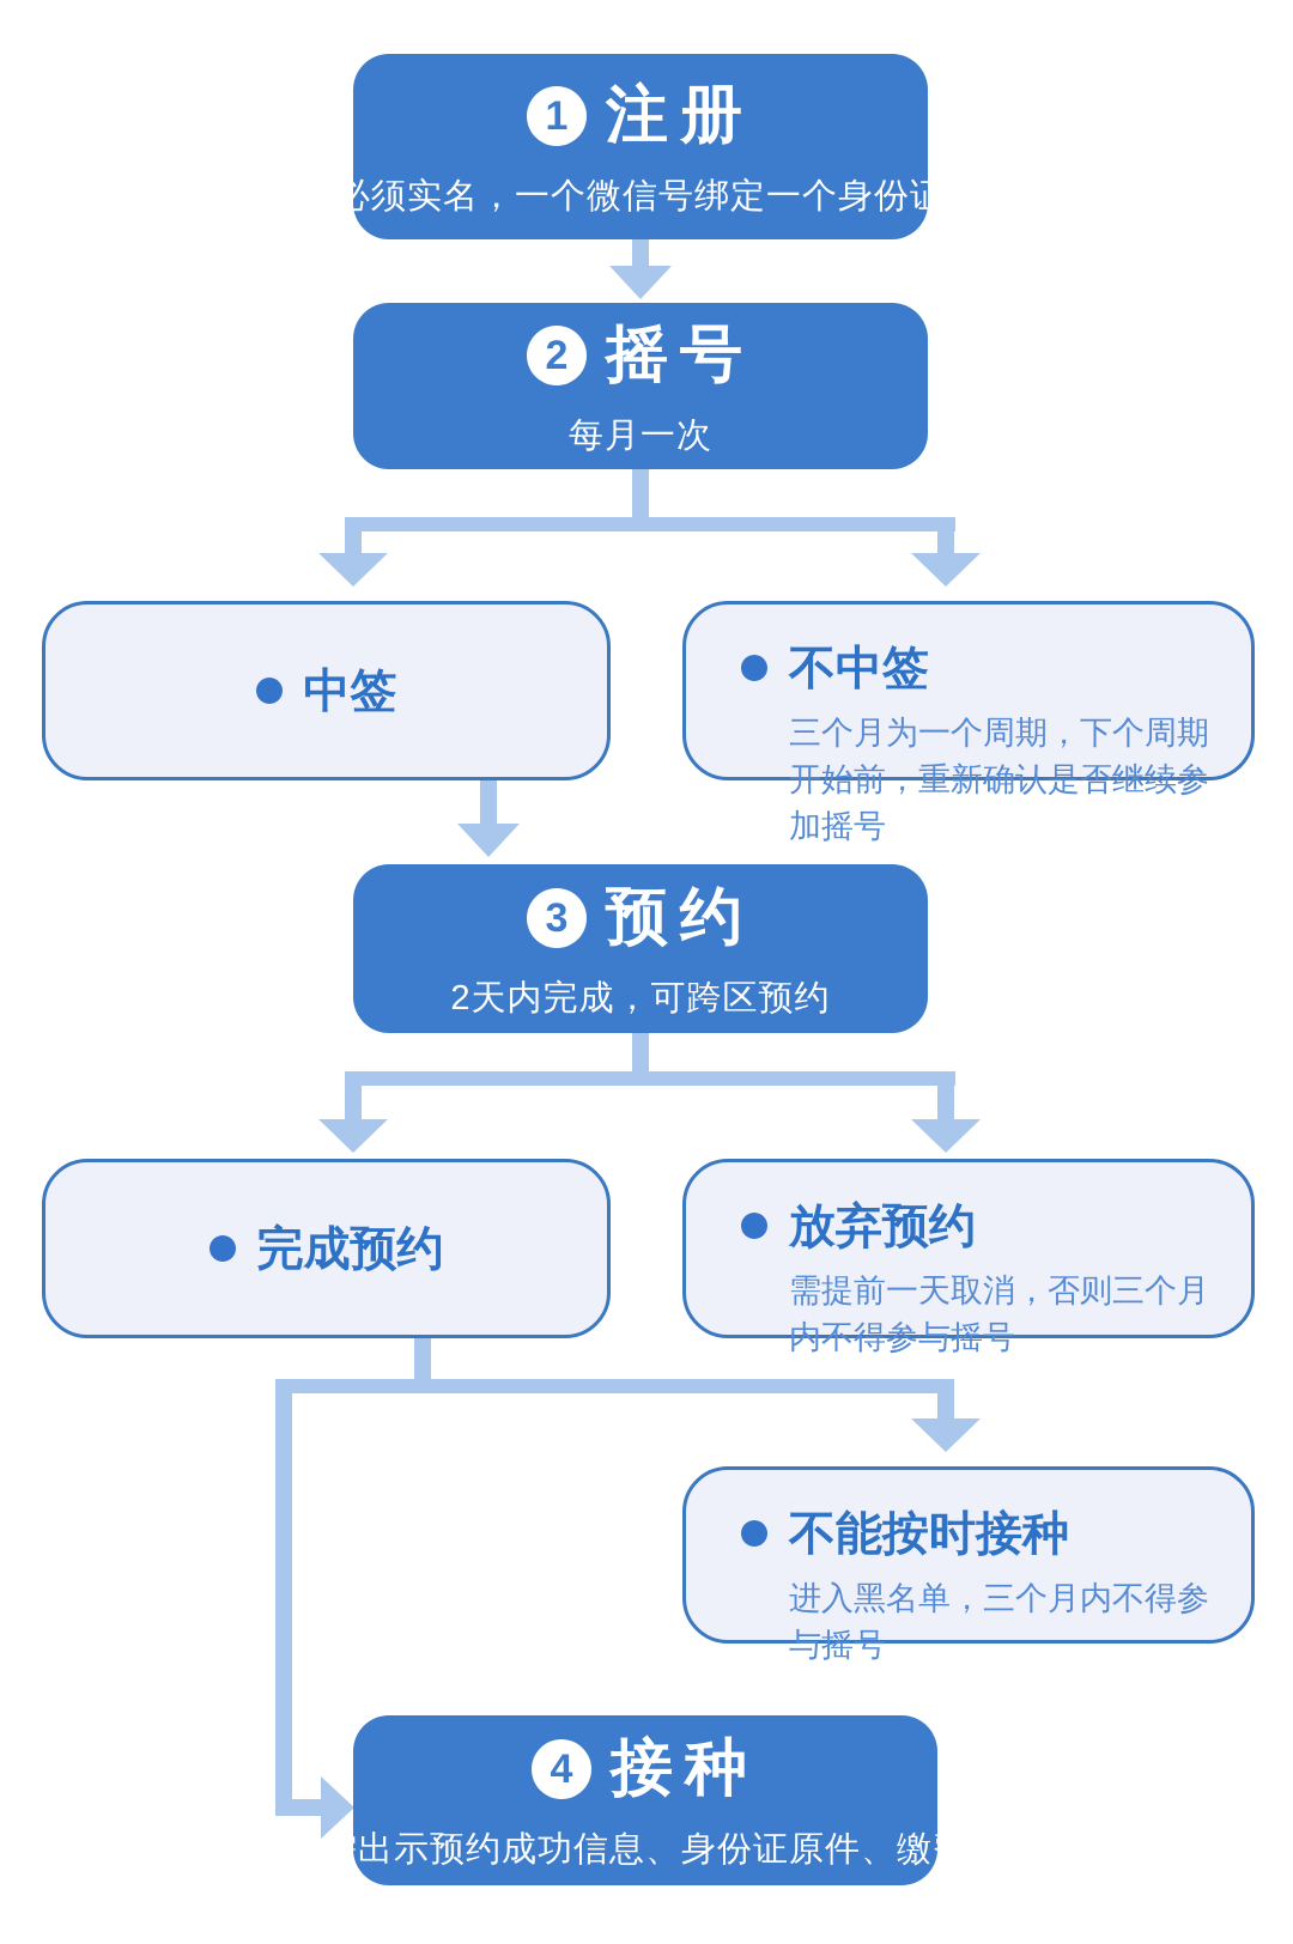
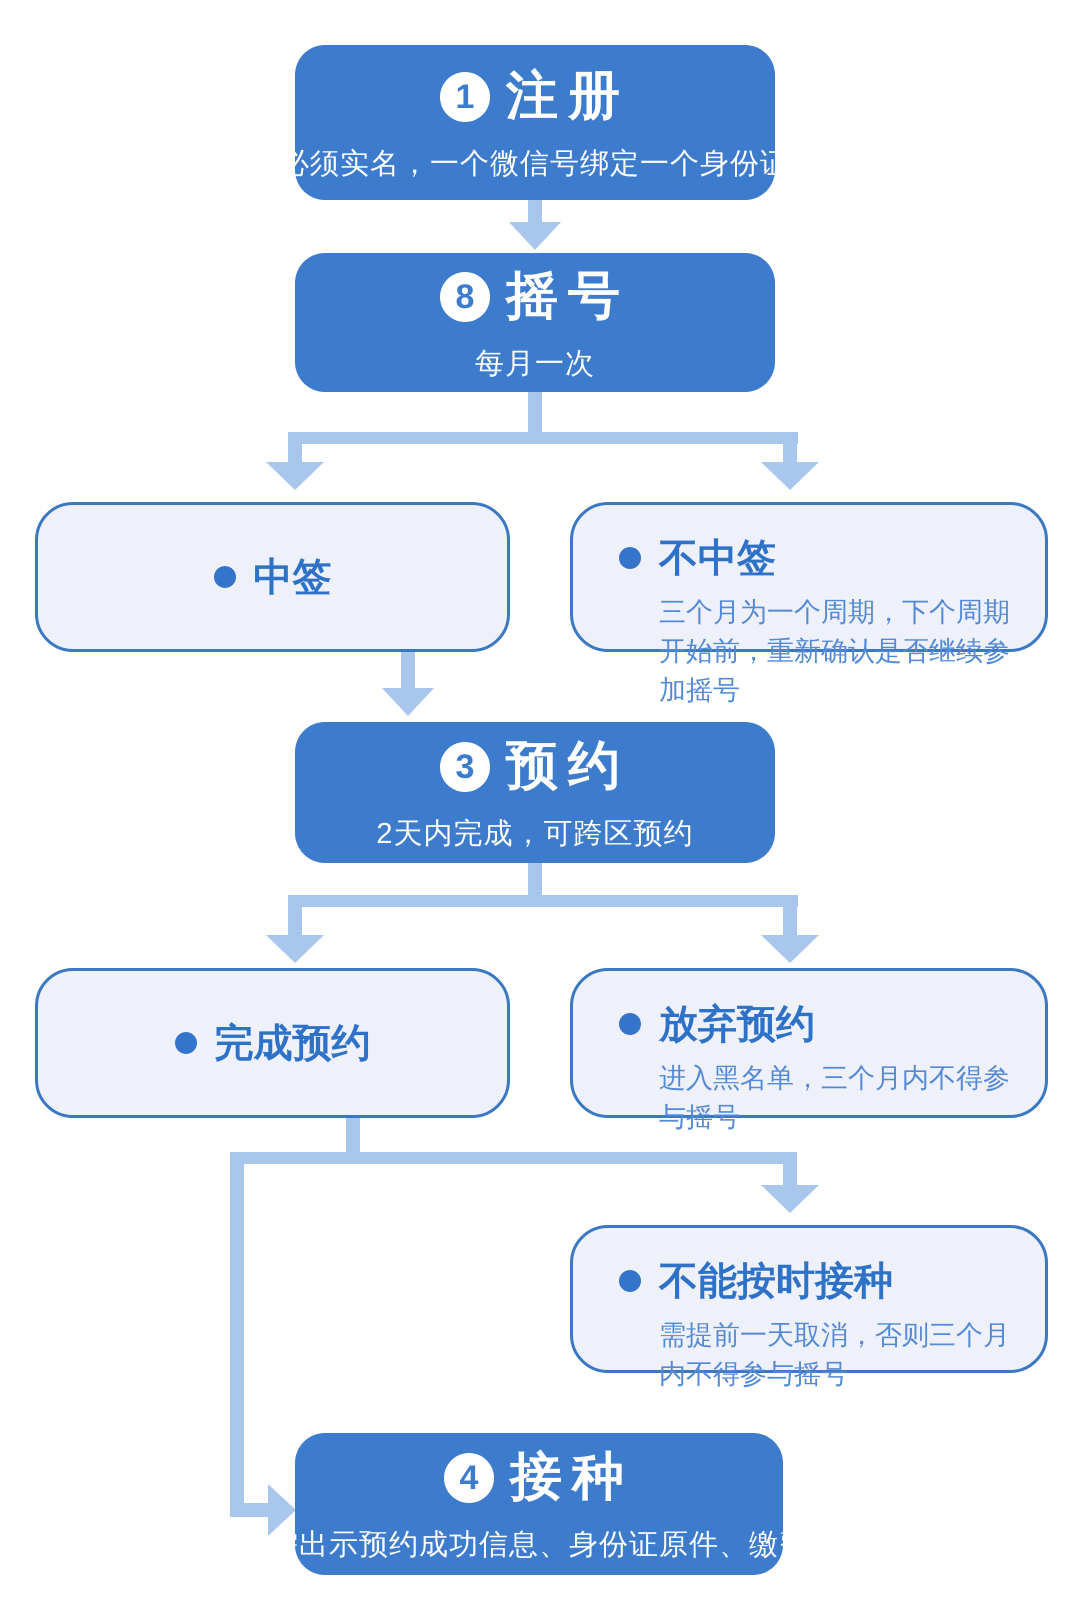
  1
  注册
  必须实名，一个微信号绑定一个身份证
- 2
+ 8
  摇号
  每月一次
  中签
  不中签
  三个月为一个周期，下个周期开始前，重新确认是否继续参加摇号
  3
  预约
  2天内完成，可跨区预约
  完成预约
  放弃预约
- 需提前一天取消，否则三个月内不得参与摇号
+ 进入黑名单，三个月内不得参与摇号
  不能按时接种
- 进入黑名单，三个月内不得参与摇号
+ 需提前一天取消，否则三个月内不得参与摇号
  4
  接种
  需出示预约成功信息、身份证原件、缴费
